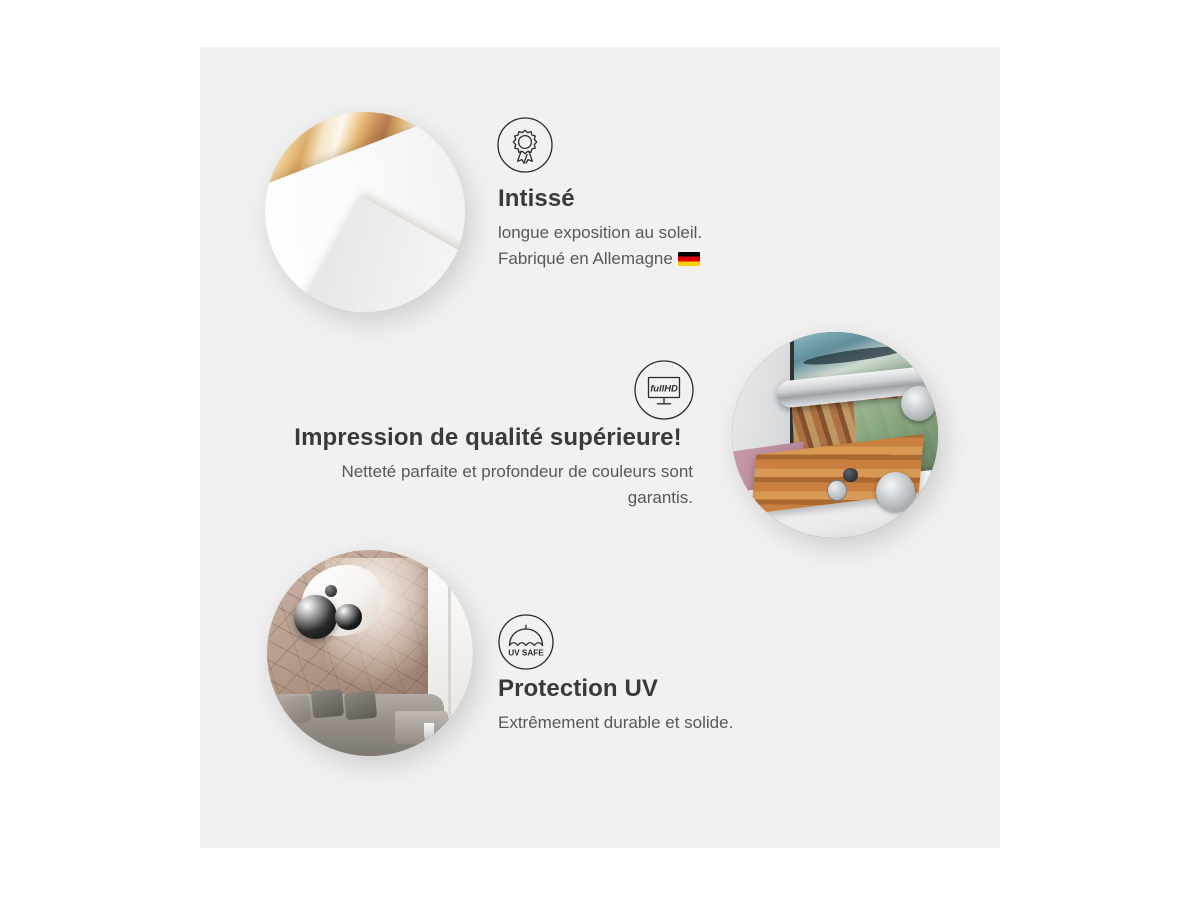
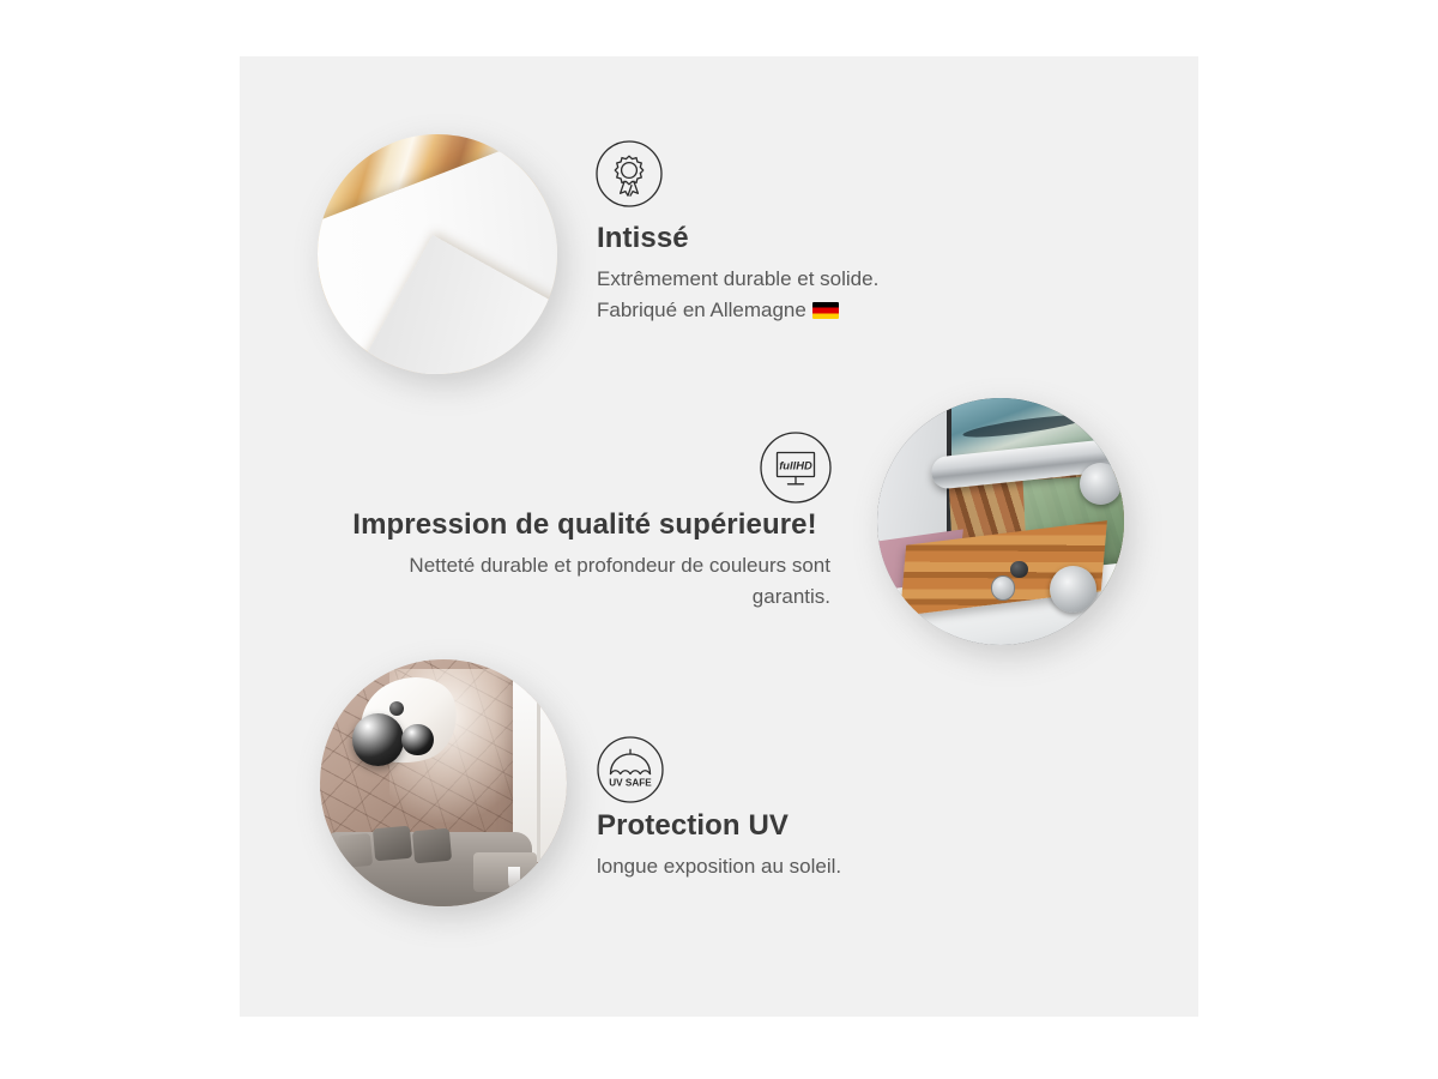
  Intissé
- longue exposition au soleil.
+ Extrêmement durable et solide.
  Fabriqué en Allemagne
  fullHD
  Impression de qualité supérieure!
- Netteté parfaite et profondeur de couleurs sont
+ Netteté durable et profondeur de couleurs sont
  garantis.
  UV SAFE
  Protection UV
- Extrêmement durable et solide.
+ longue exposition au soleil.
